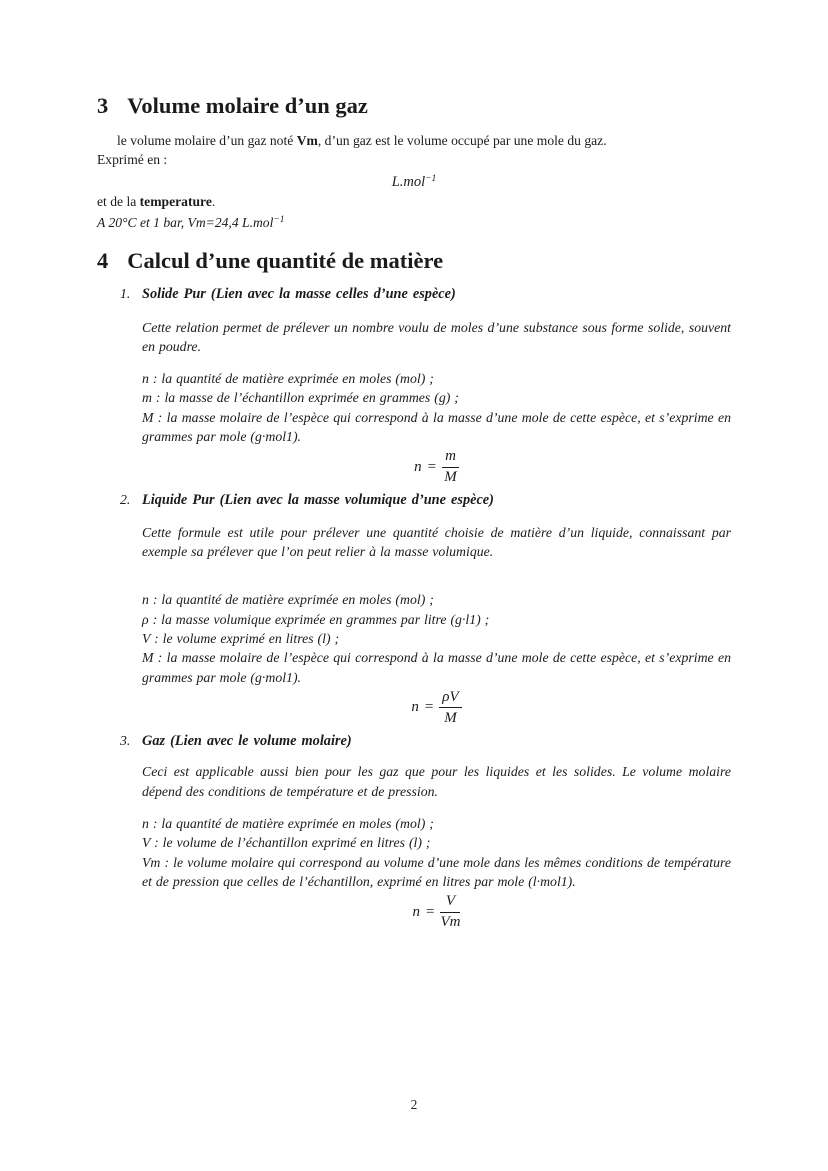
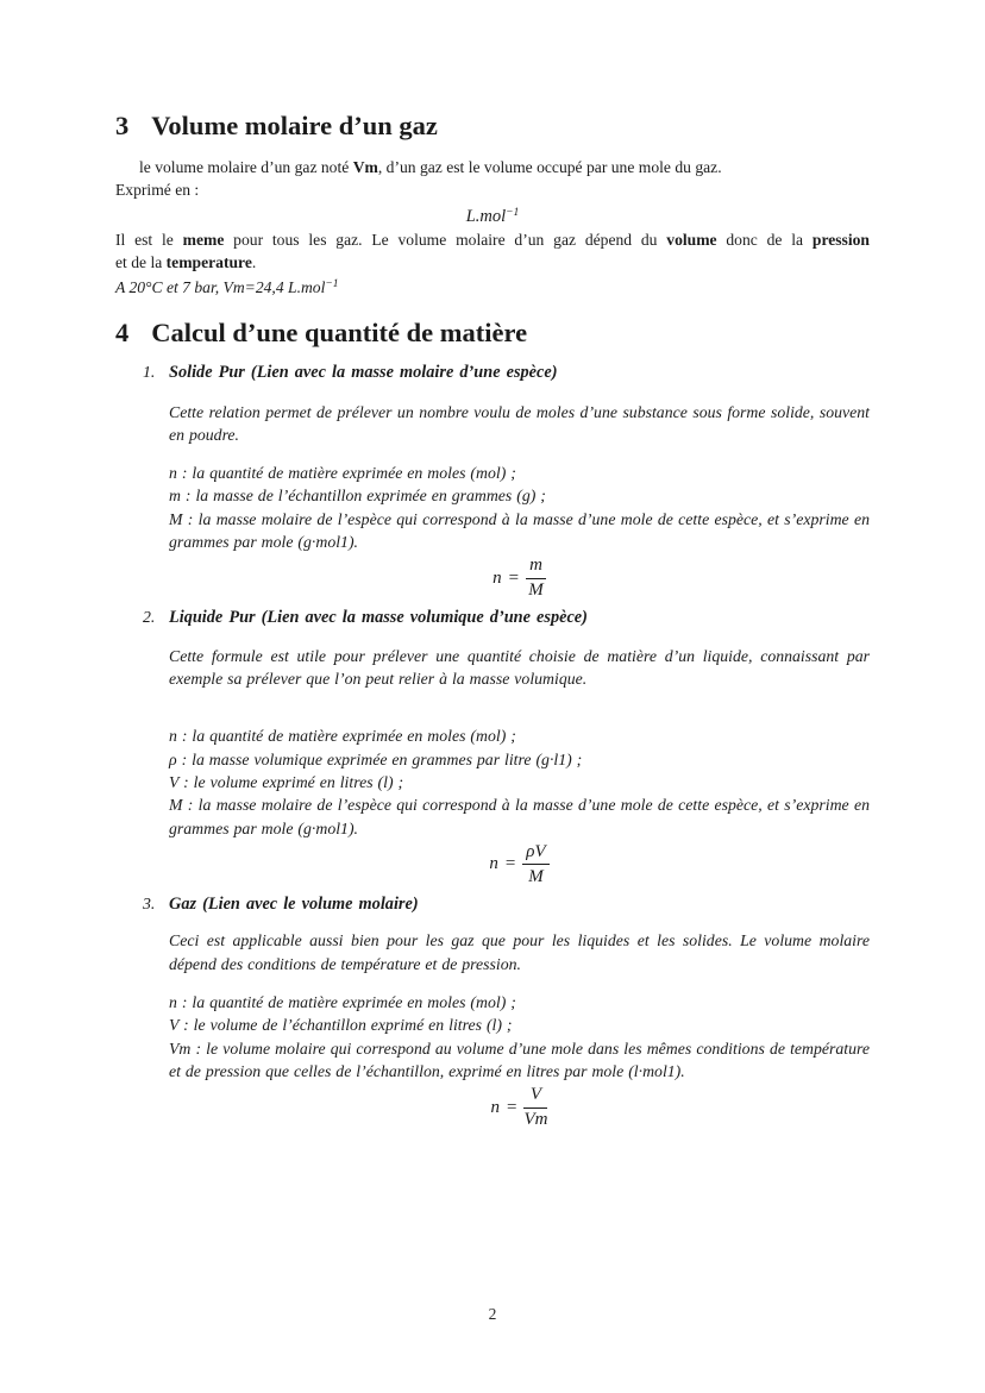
  3 Volume molaire d’un gaz
  le volume molaire d’un gaz noté Vm, d’un gaz est le volume occupé par une mole du gaz.
  Exprimé en :
  L.mol−1
+ Il est le meme pour tous les gaz. Le volume molaire d’un gaz dépend du volume donc de la pression
  et de la temperature.
- A 20°C et 1 bar, Vm=24,4 L.mol−1
+ A 20°C et 7 bar, Vm=24,4 L.mol−1
  4 Calcul d’une quantité de matière
- 1. Solide Pur (Lien avec la masse celles d’une espèce)
+ 1. Solide Pur (Lien avec la masse molaire d’une espèce)
  Cette relation permet de prélever un nombre voulu de moles d’une substance sous forme solide, souvent en poudre.
  n : la quantité de matière exprimée en moles (mol) ;
  m : la masse de l’échantillon exprimée en grammes (g) ;
  M : la masse molaire de l’espèce qui correspond à la masse d’une mole de cette espèce, et s’exprime en grammes par mole (g·mol1).
  n
  =
  m
  M
  2. Liquide Pur (Lien avec la masse volumique d’une espèce)
  Cette formule est utile pour prélever une quantité choisie de matière d’un liquide, connaissant par exemple sa prélever que l’on peut relier à la masse volumique.
  n : la quantité de matière exprimée en moles (mol) ;
  ρ : la masse volumique exprimée en grammes par litre (g·l1) ;
  V : le volume exprimé en litres (l) ;
  M : la masse molaire de l’espèce qui correspond à la masse d’une mole de cette espèce, et s’exprime en grammes par mole (g·mol1).
  n
  =
  ρV
  M
  3. Gaz (Lien avec le volume molaire)
  Ceci est applicable aussi bien pour les gaz que pour les liquides et les solides. Le volume molaire dépend des conditions de température et de pression.
  n : la quantité de matière exprimée en moles (mol) ;
  V : le volume de l’échantillon exprimé en litres (l) ;
  Vm : le volume molaire qui correspond au volume d’une mole dans les mêmes conditions de température et de pression que celles de l’échantillon, exprimé en litres par mole (l·mol1).
  n
  =
  V
  Vm
  2
